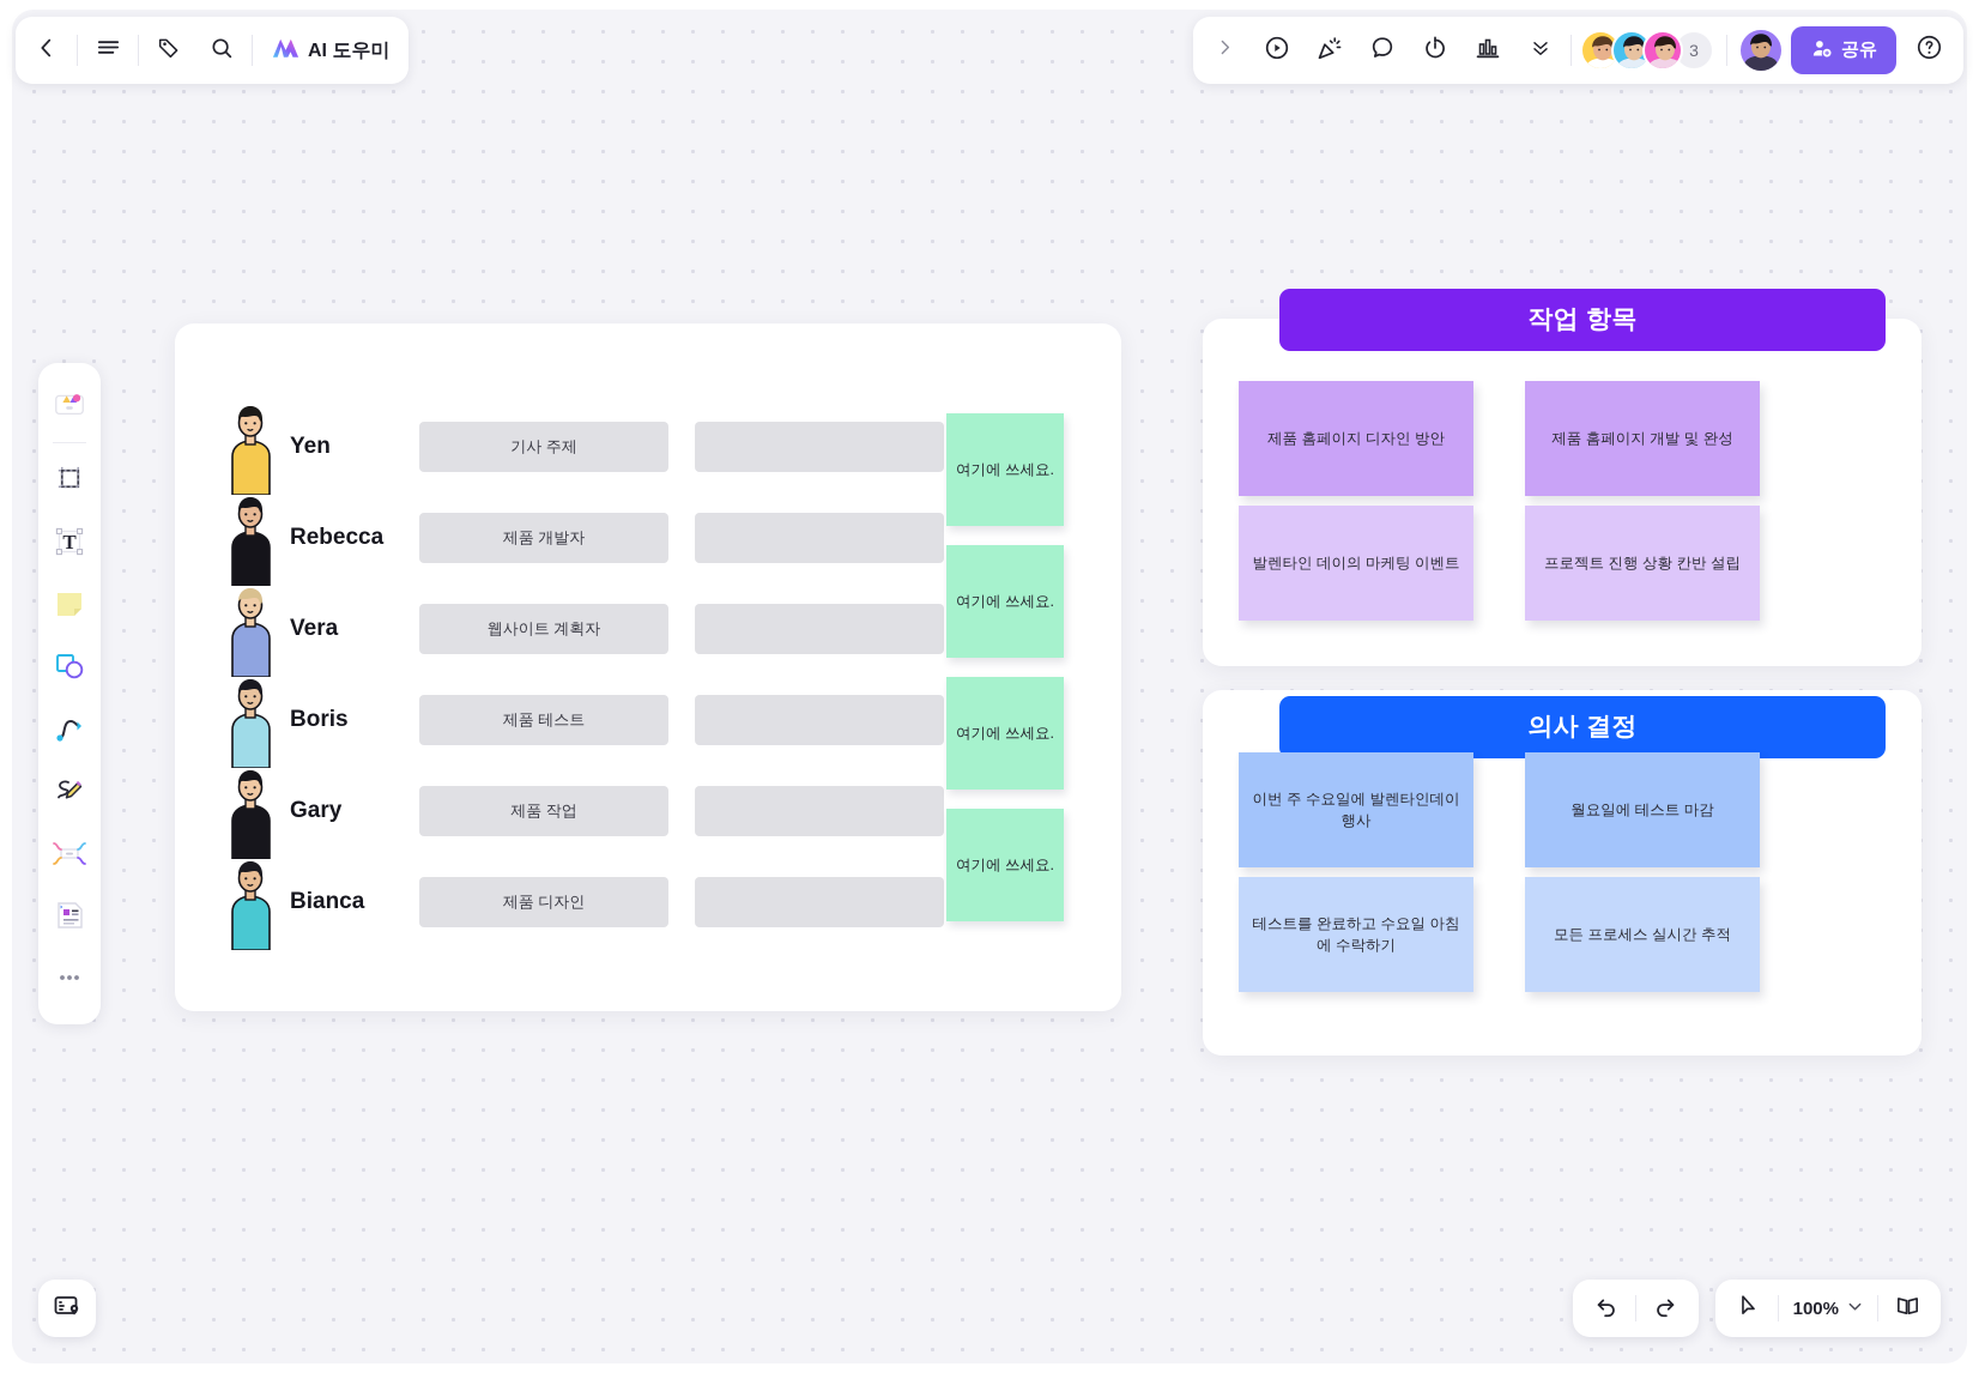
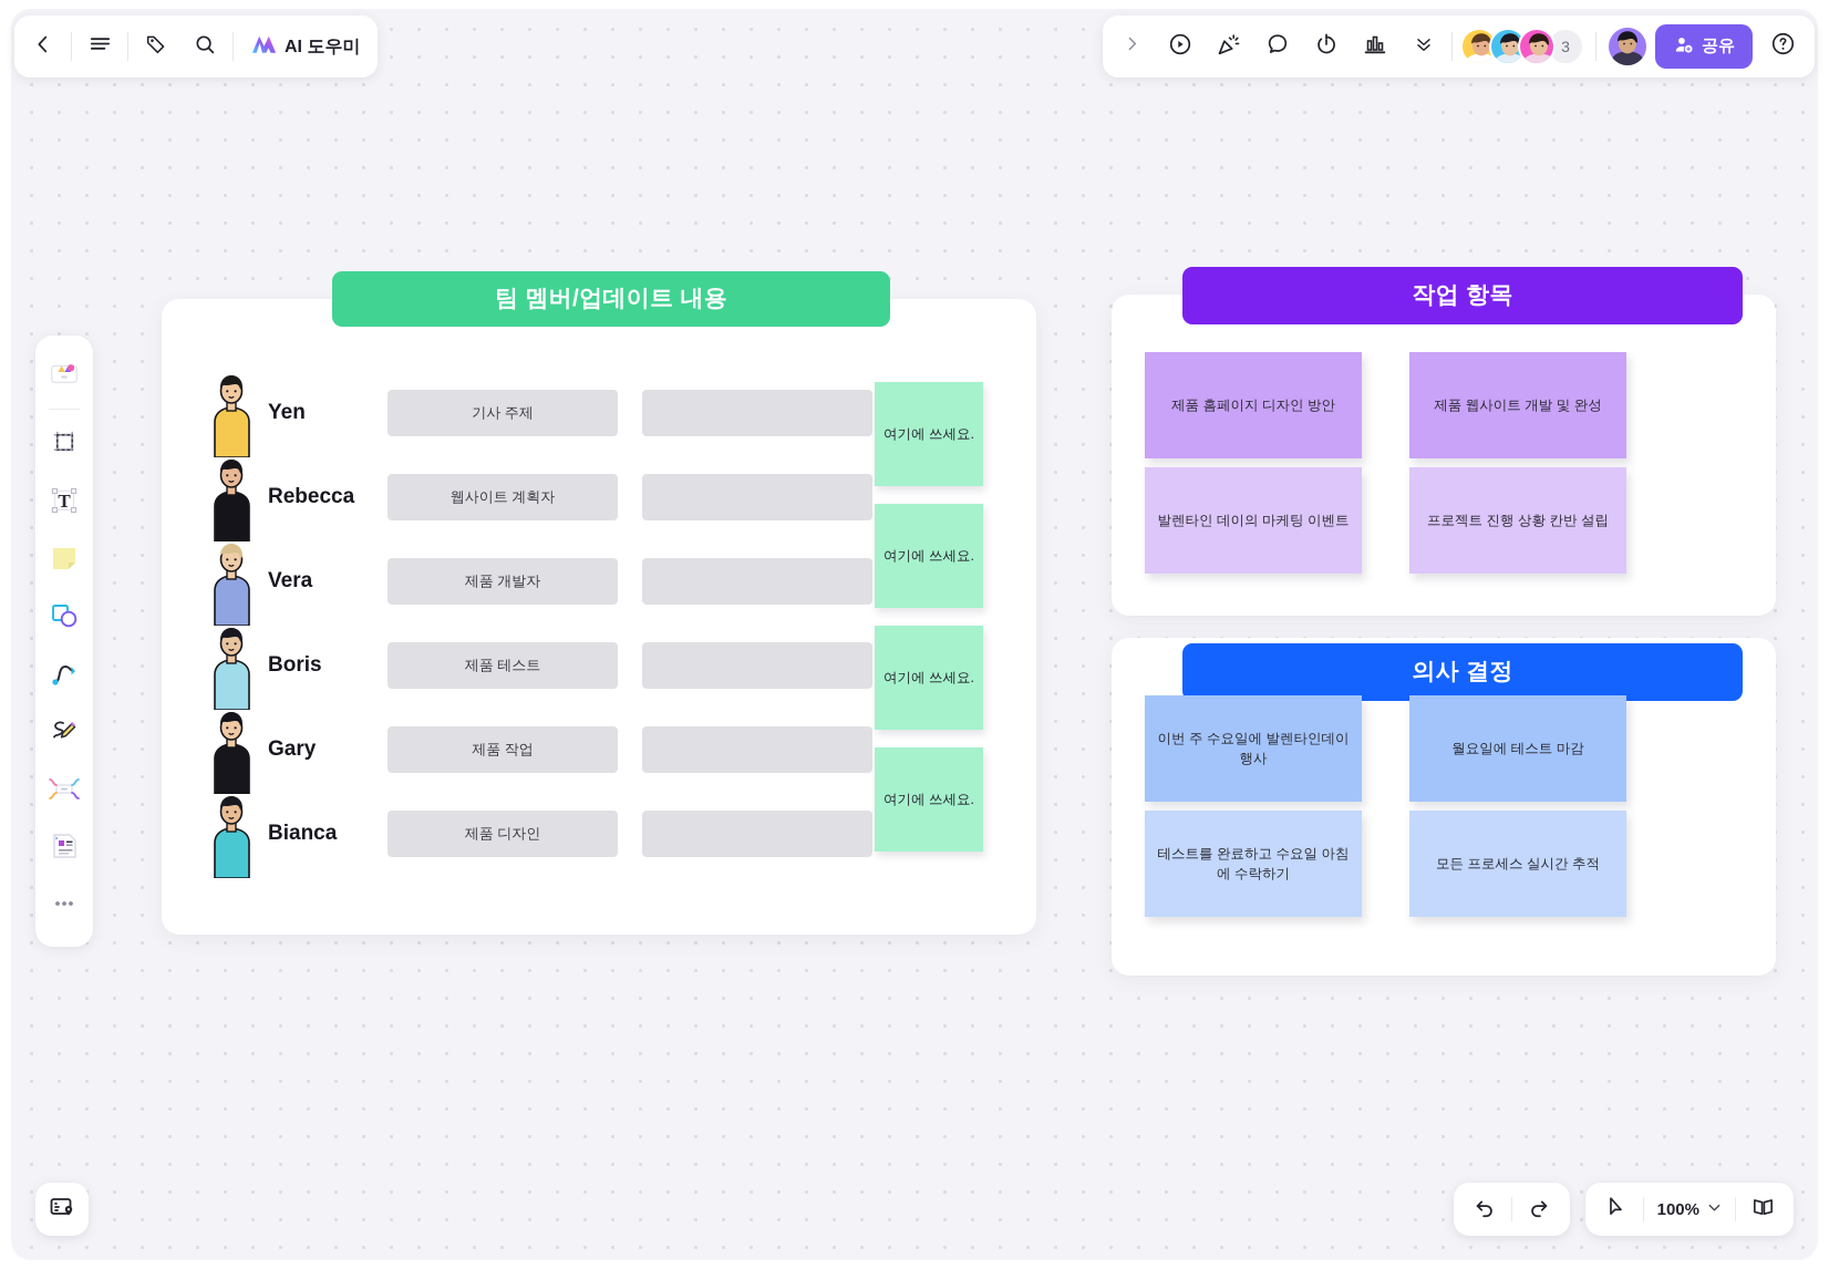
+ 팀 멤버/업데이트 내용
  Yen
  기사 주제
  Rebecca
- 제품 개발자
+ 웹사이트 계획자
  Vera
- 웹사이트 계획자
+ 제품 개발자
  Boris
  제품 테스트
  Gary
  제품 작업
  Bianca
  제품 디자인
  여기에 쓰세요.
  여기에 쓰세요.
  여기에 쓰세요.
  여기에 쓰세요.
  작업 항목
  제품 홈페이지 디자인 방안
- 제품 홈페이지 개발 및 완성
+ 제품 웹사이트 개발 및 완성
  발렌타인 데이의 마케팅 이벤트
  프로젝트 진행 상황 칸반 설립
  의사 결정
  이번 주 수요일에 발렌타인데이 행사
  월요일에 테스트 마감
  테스트를 완료하고 수요일 아침에 수락하기
  모든 프로세스 실시간 추적
  T
  100%
  AI 도우미
  3
  공유
